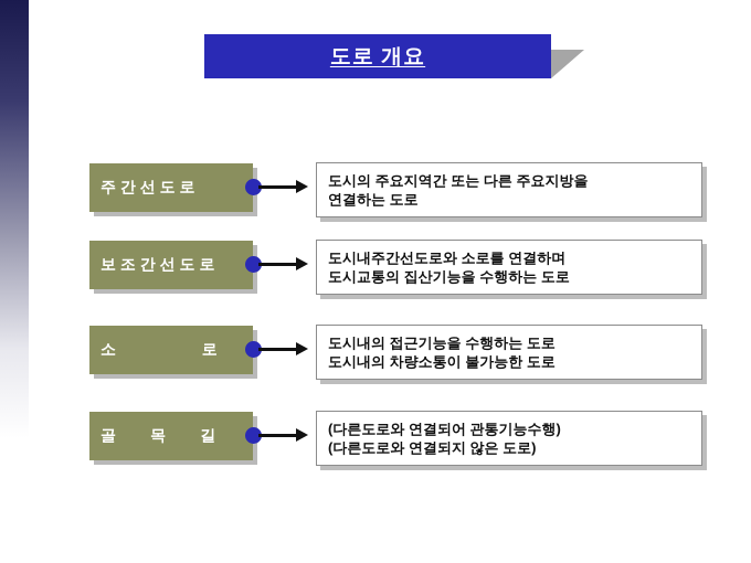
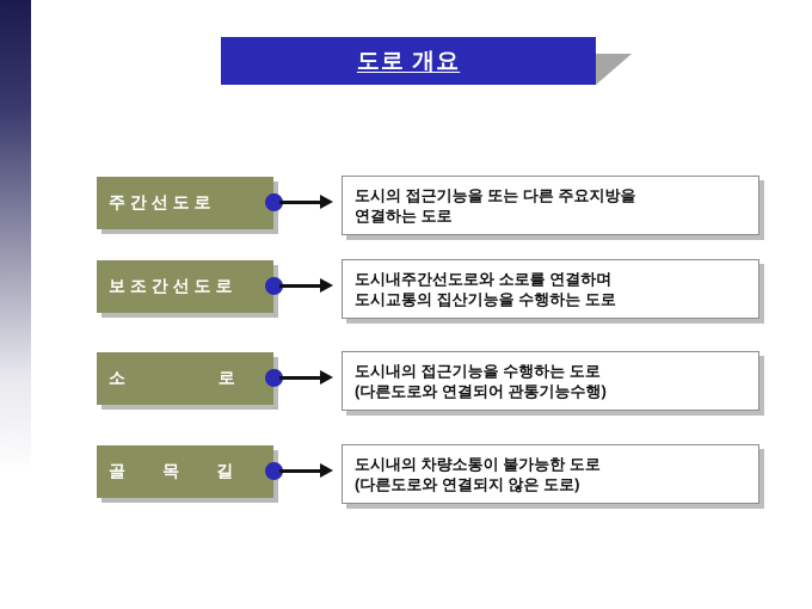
  도로 개요
  주 간 선 도 로
- 도시의 주요지역간 또는 다른 주요지방을
+ 도시의 접근기능을 또는 다른 주요지방을
  연결하는 도로
  보 조 간 선 도 로
  도시내주간선도로와 소로를 연결하며
  도시교통의 집산기능을 수행하는 도로
  소 로
  도시내의 접근기능을 수행하는 도로
- 도시내의 차량소통이 불가능한 도로
+ (다른도로와 연결되어 관통기능수행)
  골 목 길
- (다른도로와 연결되어 관통기능수행)
+ 도시내의 차량소통이 불가능한 도로
  (다른도로와 연결되지 않은 도로)
